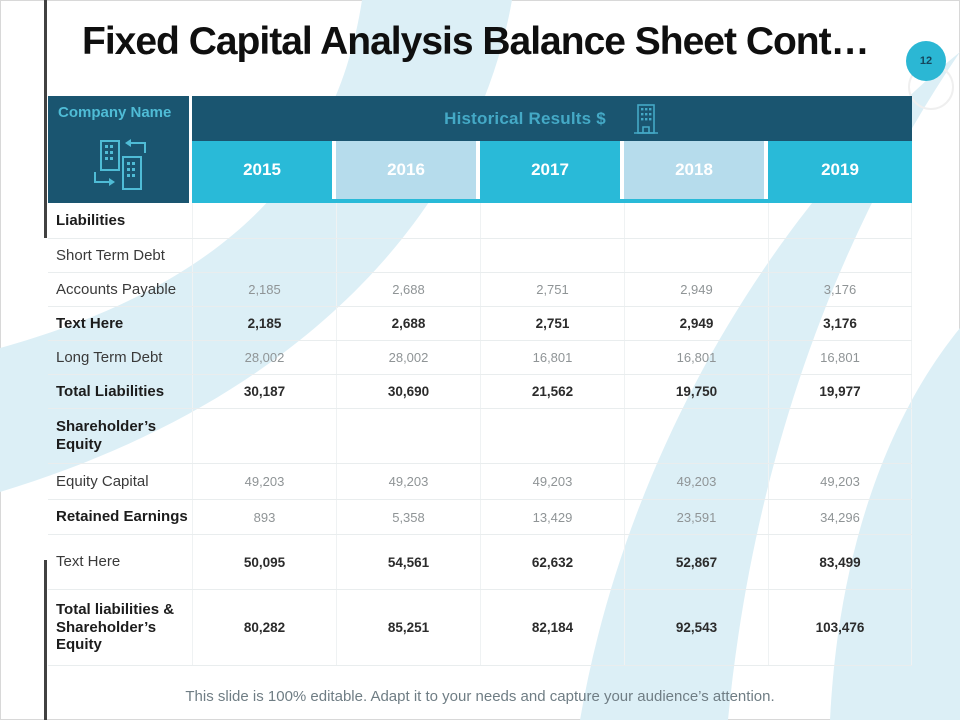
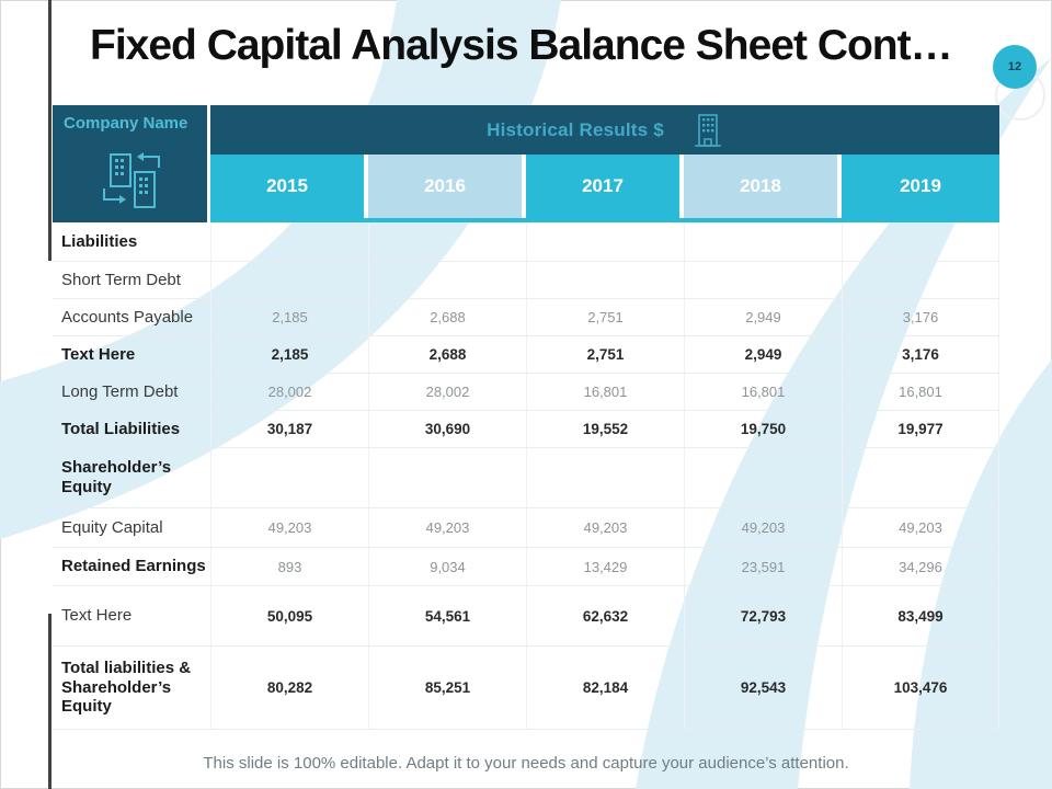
  Fixed Capital Analysis Balance Sheet Cont…
  12
  Company Name
  Historical Results $
  2015
  2016
  2017
  2018
  2019
  Liabilities
  Short Term Debt
  Accounts Payable
  2,185
  2,688
  2,751
  2,949
  3,176
  Text Here
  2,185
  2,688
  2,751
  2,949
  3,176
  Long Term Debt
  28,002
  28,002
  16,801
  16,801
  16,801
  Total Liabilities
  30,187
  30,690
- 21,562
+ 19,552
  19,750
  19,977
  Shareholder’s Equity
  Equity Capital
  49,203
  49,203
  49,203
  49,203
  49,203
  Retained Earnings
  893
- 5,358
+ 9,034
  13,429
  23,591
  34,296
  Text Here
  50,095
  54,561
  62,632
- 52,867
+ 72,793
  83,499
  Total liabilities & Shareholder’s Equity
  80,282
  85,251
  82,184
  92,543
  103,476
  This slide is 100% editable. Adapt it to your needs and capture your audience’s attention.
